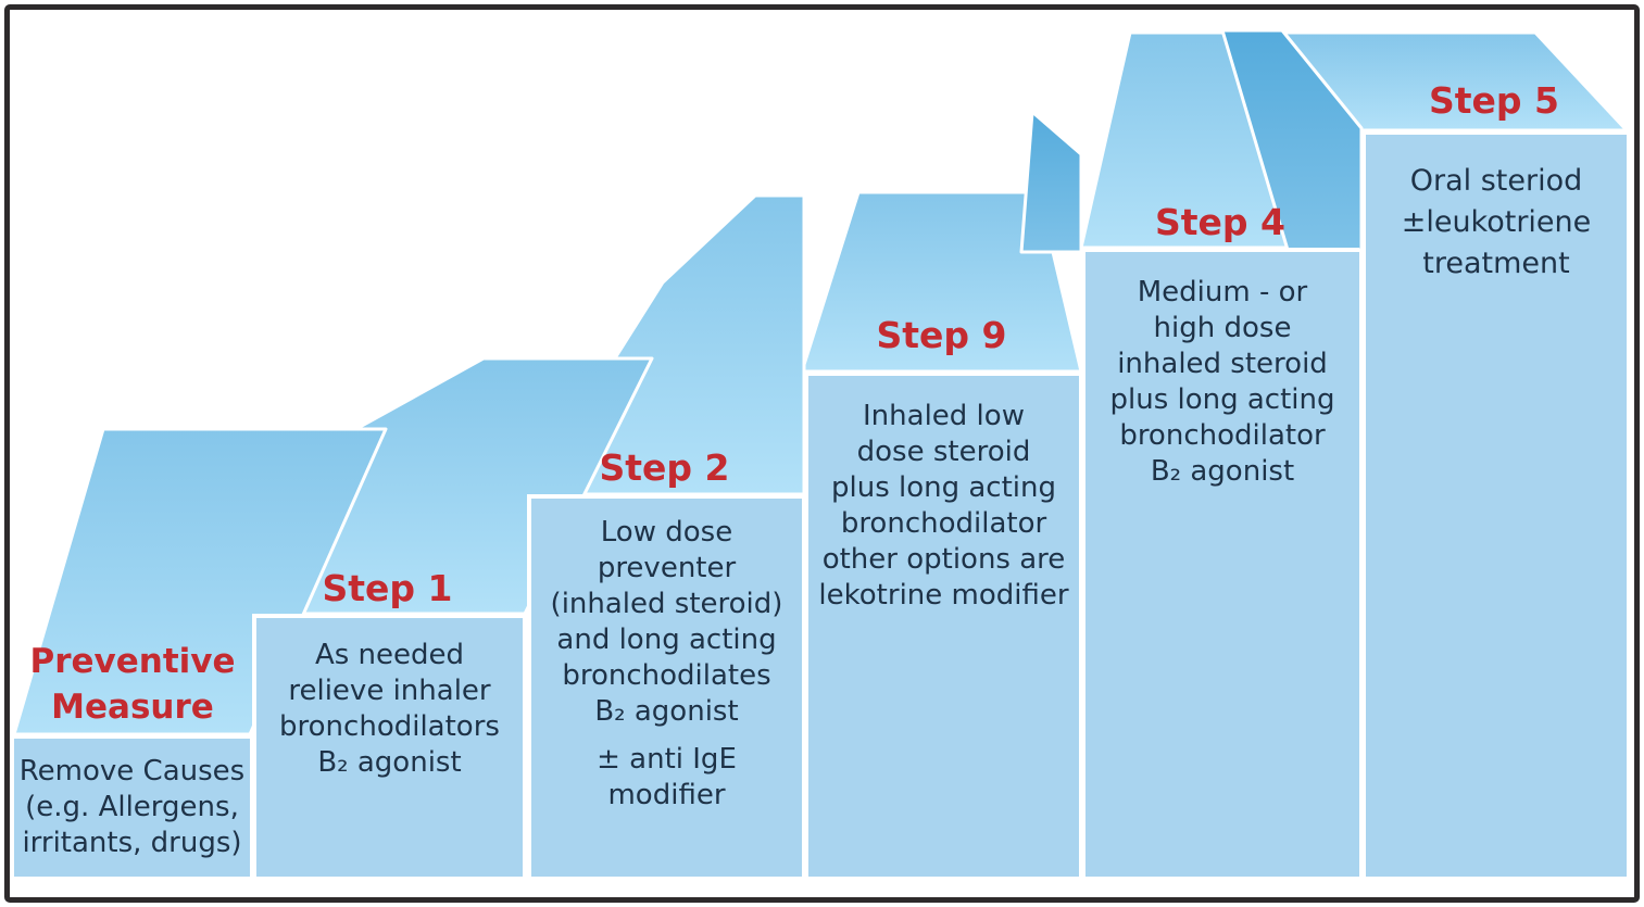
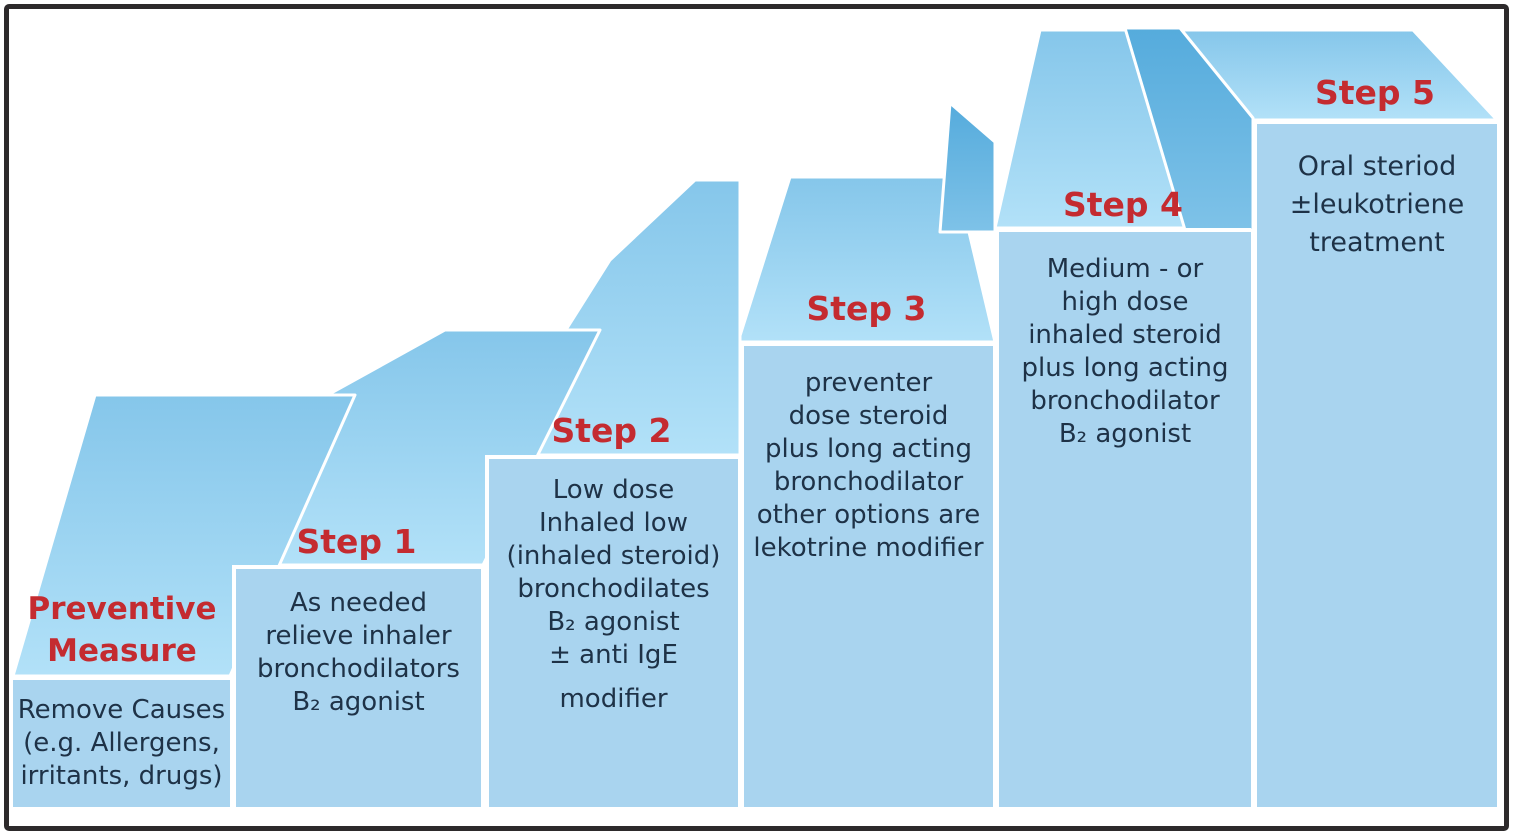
  Remove Causes
  (e.g. Allergens,
  irritants, drugs)
  As needed
  relieve inhaler
  bronchodilators
  B₂ agonist
  Low dose
- preventer
+ Inhaled low
  (inhaled steroid)
- and long acting
  bronchodilates
  B₂ agonist
  ± anti IgE
  modifier
- Inhaled low
+ preventer
  dose steroid
  plus long acting
  bronchodilator
  other options are
  lekotrine modifier
  Medium - or
  high dose
  inhaled steroid
  plus long acting
  bronchodilator
  B₂ agonist
  Oral steriod
  ±leukotriene
  treatment
  Preventive
  Measure
  Step 1
  Step 2
- Step 9
+ Step 3
  Step 4
  Step 5
